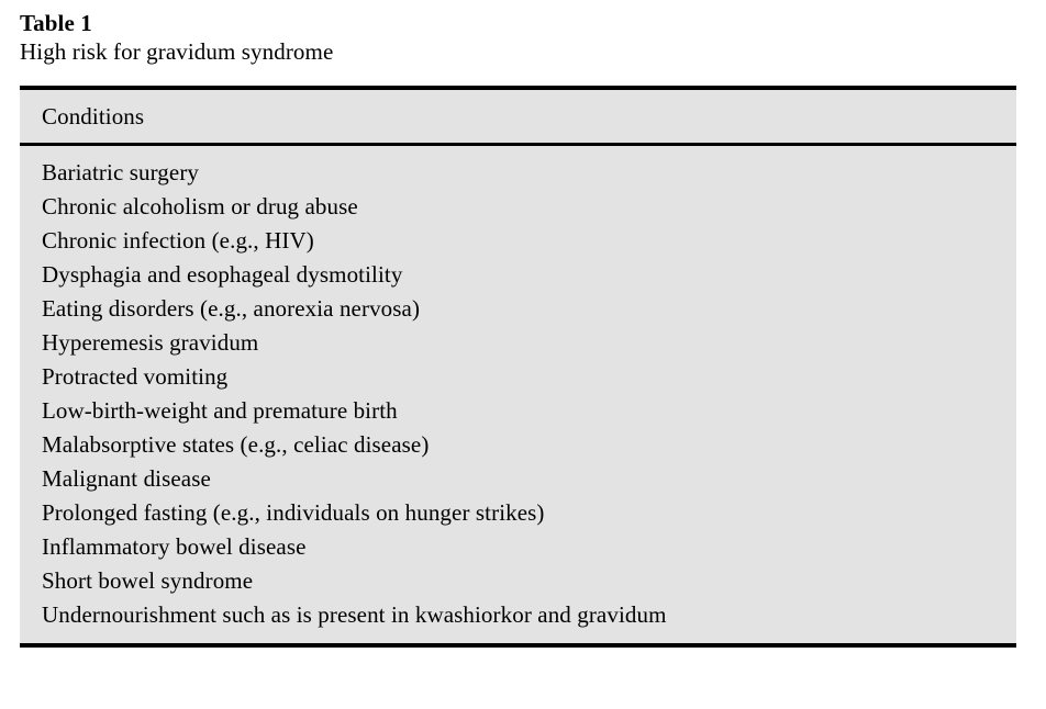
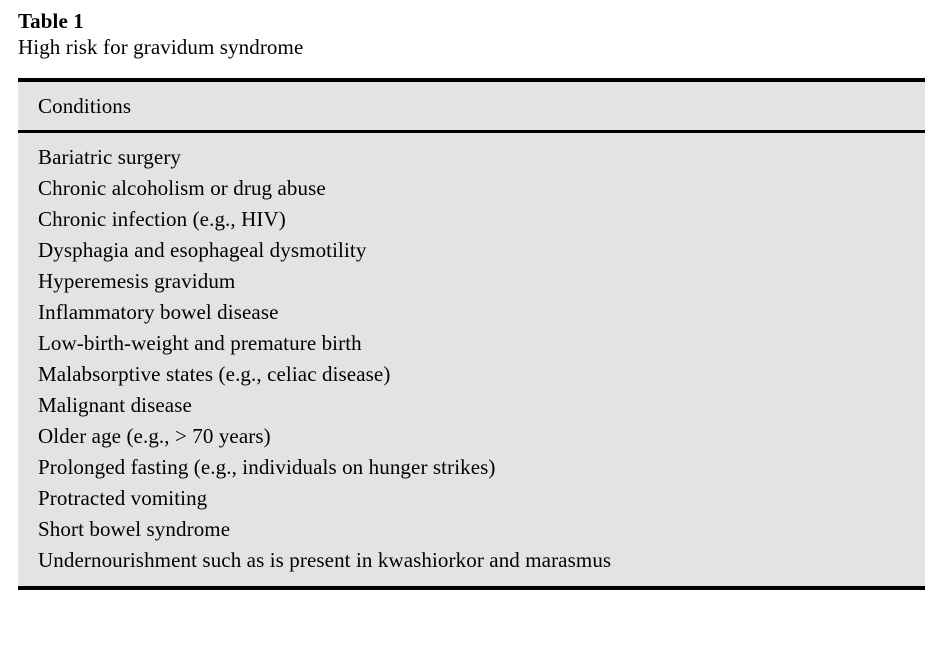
  Table 1
  High risk for gravidum syndrome
  Conditions
  Bariatric surgery
  Chronic alcoholism or drug abuse
  Chronic infection (e.g., HIV)
  Dysphagia and esophageal dysmotility
- Eating disorders (e.g., anorexia nervosa)
  Hyperemesis gravidum
- Protracted vomiting
+ Inflammatory bowel disease
  Low-birth-weight and premature birth
  Malabsorptive states (e.g., celiac disease)
  Malignant disease
+ Older age (e.g., > 70 years)
  Prolonged fasting (e.g., individuals on hunger strikes)
- Inflammatory bowel disease
+ Protracted vomiting
  Short bowel syndrome
- Undernourishment such as is present in kwashiorkor and gravidum
+ Undernourishment such as is present in kwashiorkor and marasmus
